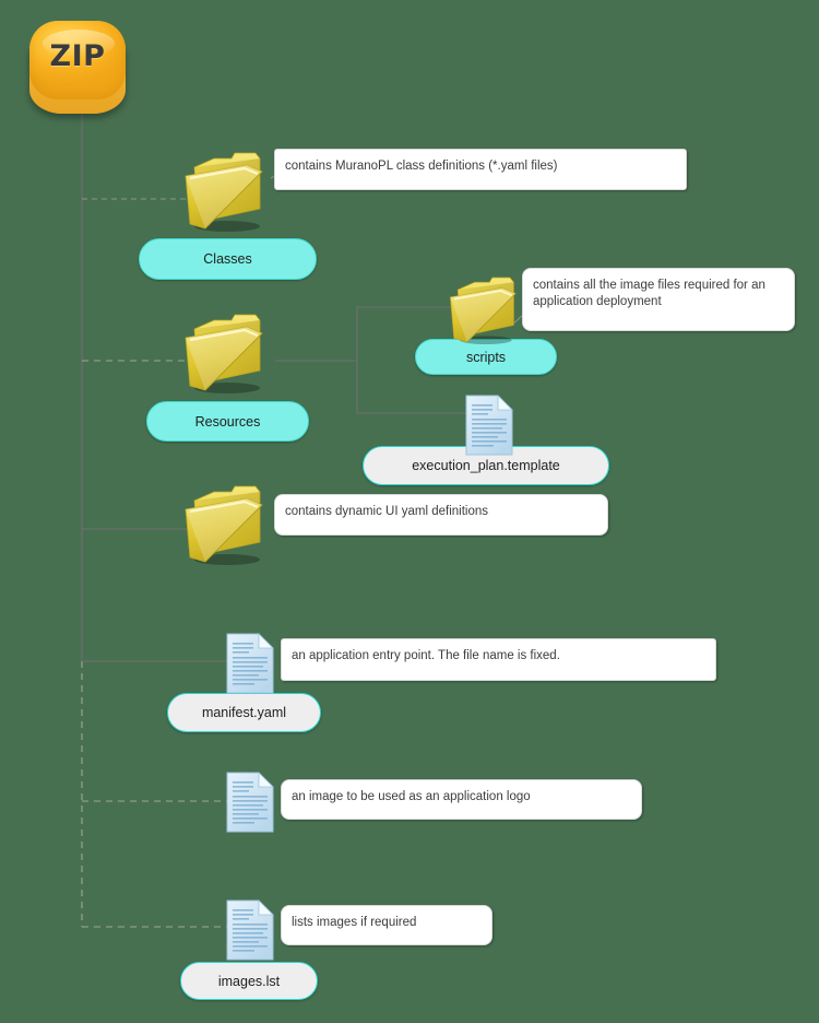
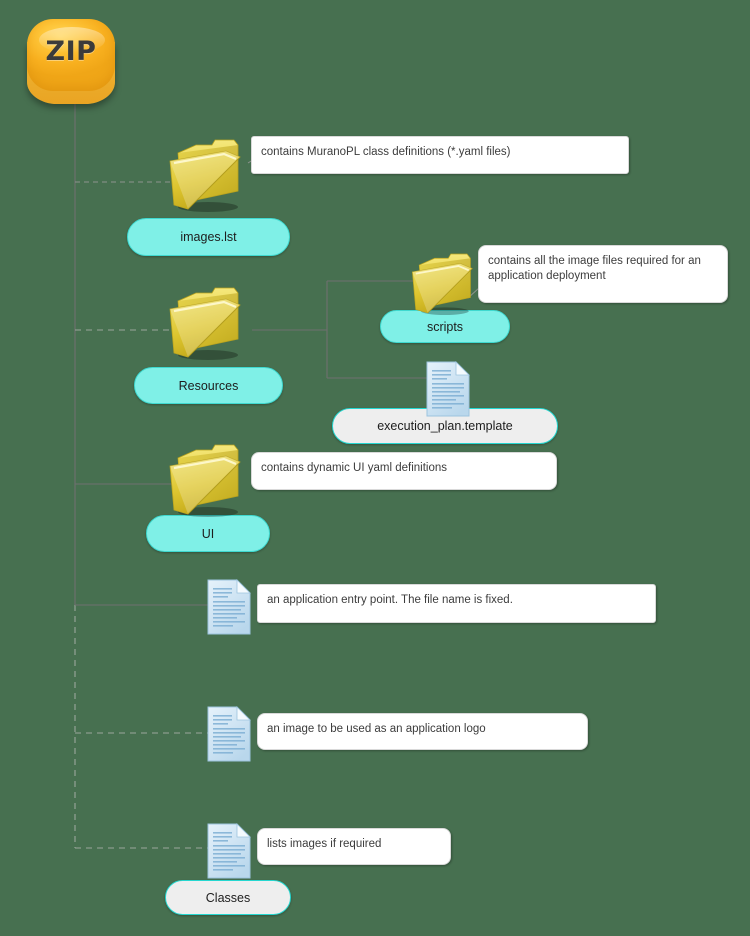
  ZIP
  contains MuranoPL class definitions (*.yaml files)
- Classes
+ images.lst
  Resources
  contains all the image files required for an application deployment
  scripts
  execution_plan.template
  contains dynamic UI yaml definitions
+ UI
  an application entry point. The file name is fixed.
- manifest.yaml
  an image to be used as an application logo
  lists images if required
- images.lst
+ Classes
